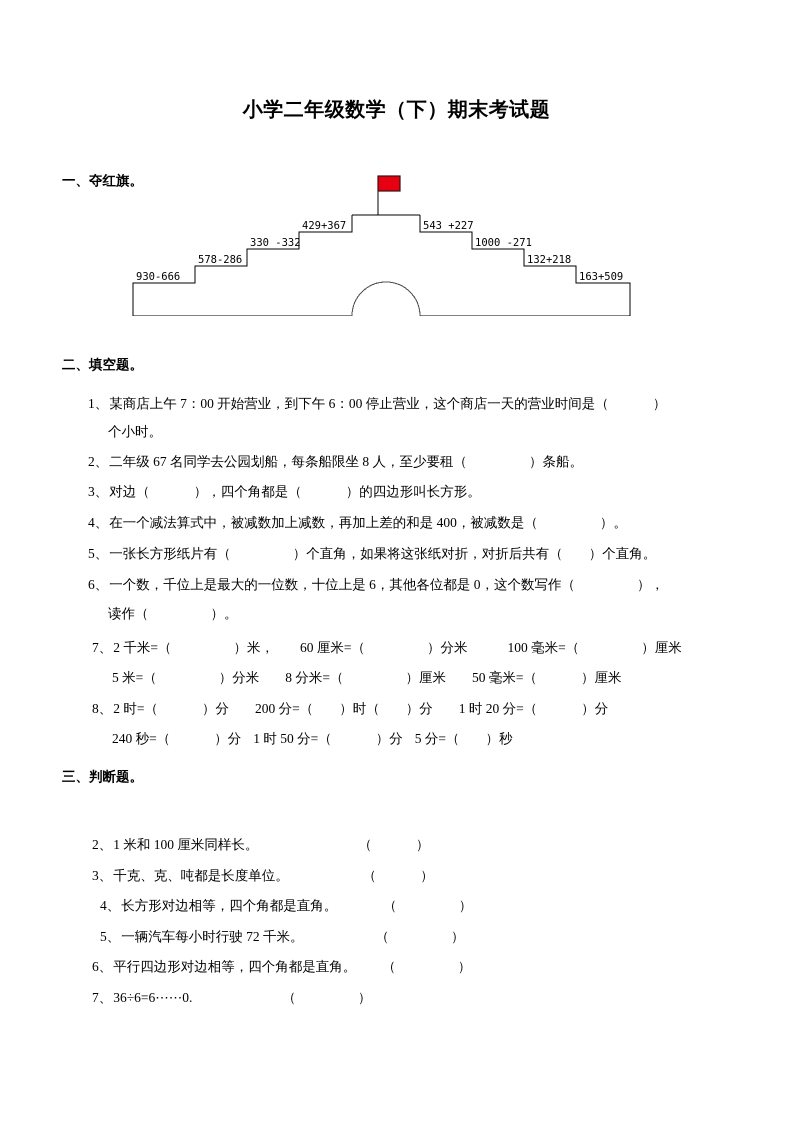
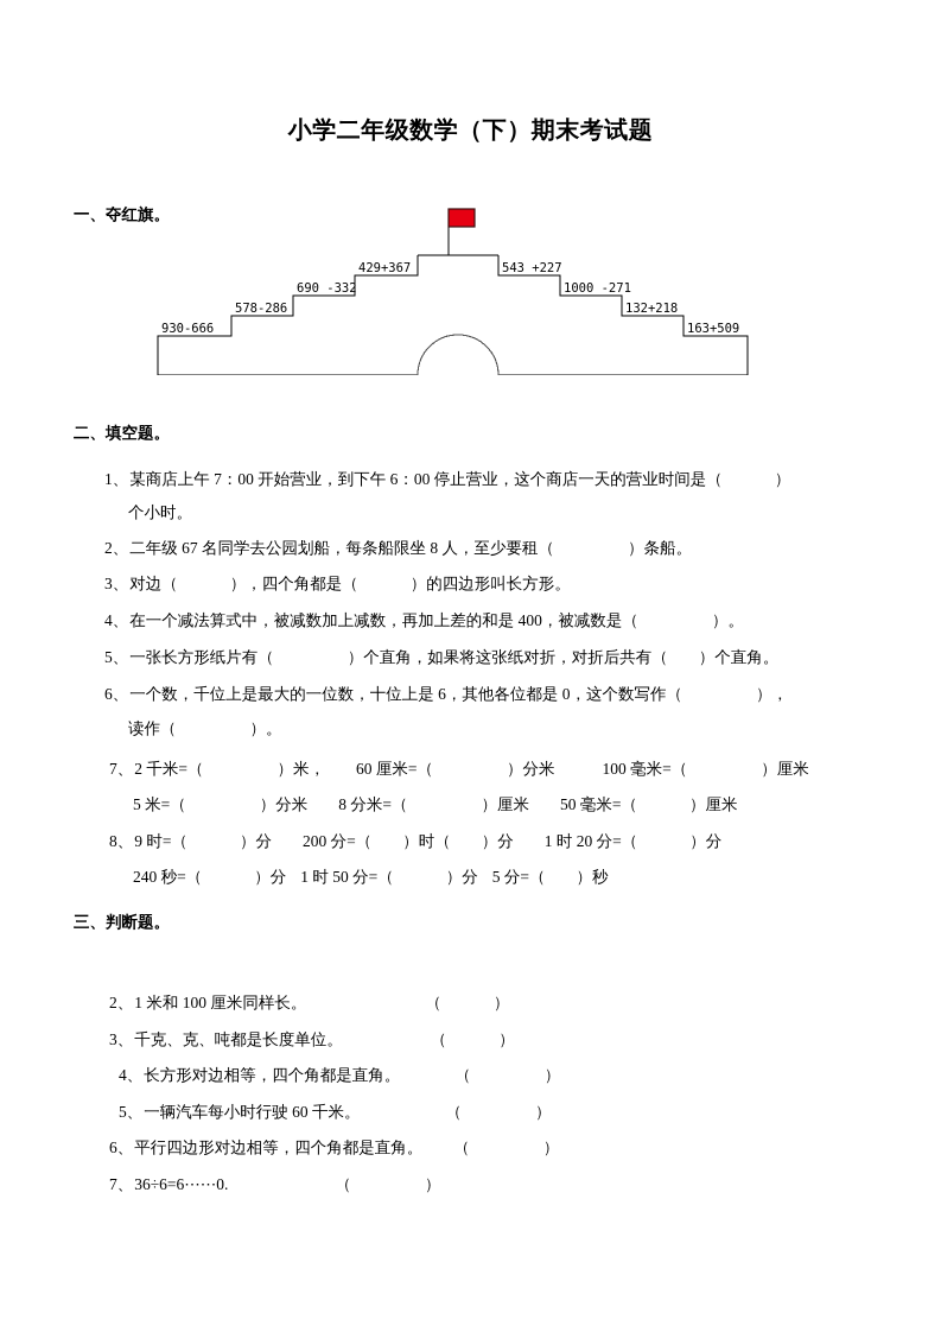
  小学二年级数学（下）期末考试题
  一、夺红旗。
  930-666
  578-286
- 330 -332
+ 690 -332
  429+367
  543 +227
  1000 -271
  132+218
  163+509
  二、填空题。
  1、某商店上午 7：00 开始营业，到下午 6：00 停止营业，这个商店一天的营业时间是（ ）
  个小时。
  2、二年级 67 名同学去公园划船，每条船限坐 8 人，至少要租（ ）条船。
  3、对边（ ），四个角都是（ ）的四边形叫长方形。
  4、在一个减法算式中，被减数加上减数，再加上差的和是 400，被减数是（ ）。
  5、一张长方形纸片有（ ）个直角，如果将这张纸对折，对折后共有（ ）个直角。
  6、一个数，千位上是最大的一位数，十位上是 6，其他各位都是 0，这个数写作（ ），
  读作（ ）。
  7、2 千米=（ ）米， 60 厘米=（ ）分米 100 毫米=（ ）厘米
  5 米=（ ）分米 8 分米=（ ）厘米 50 毫米=（ ）厘米
- 8、2 时=（ ）分 200 分=（ ）时（ ）分 1 时 20 分=（ ）分
+ 8、9 时=（ ）分 200 分=（ ）时（ ）分 1 时 20 分=（ ）分
  240 秒=（ ）分 1 时 50 分=（ ）分 5 分=（ ）秒
  三、判断题。
  2、1 米和 100 厘米同样长。 （ ）
  3、千克、克、吨都是长度单位。 （ ）
  4、长方形对边相等，四个角都是直角。 （ ）
- 5、一辆汽车每小时行驶 72 千米。 （ ）
+ 5、一辆汽车每小时行驶 60 千米。 （ ）
  6、平行四边形对边相等，四个角都是直角。 （ ）
  7、36÷6=6⋯⋯0. （ ）
